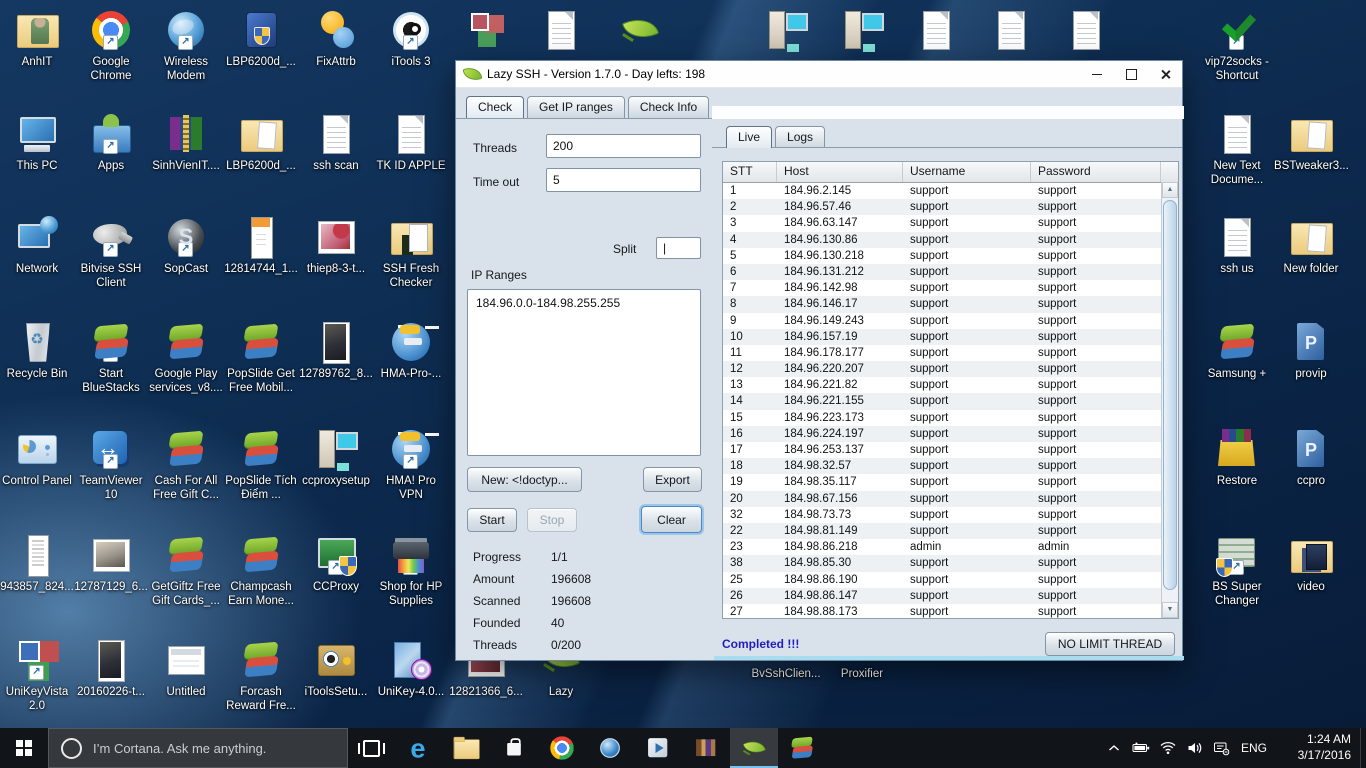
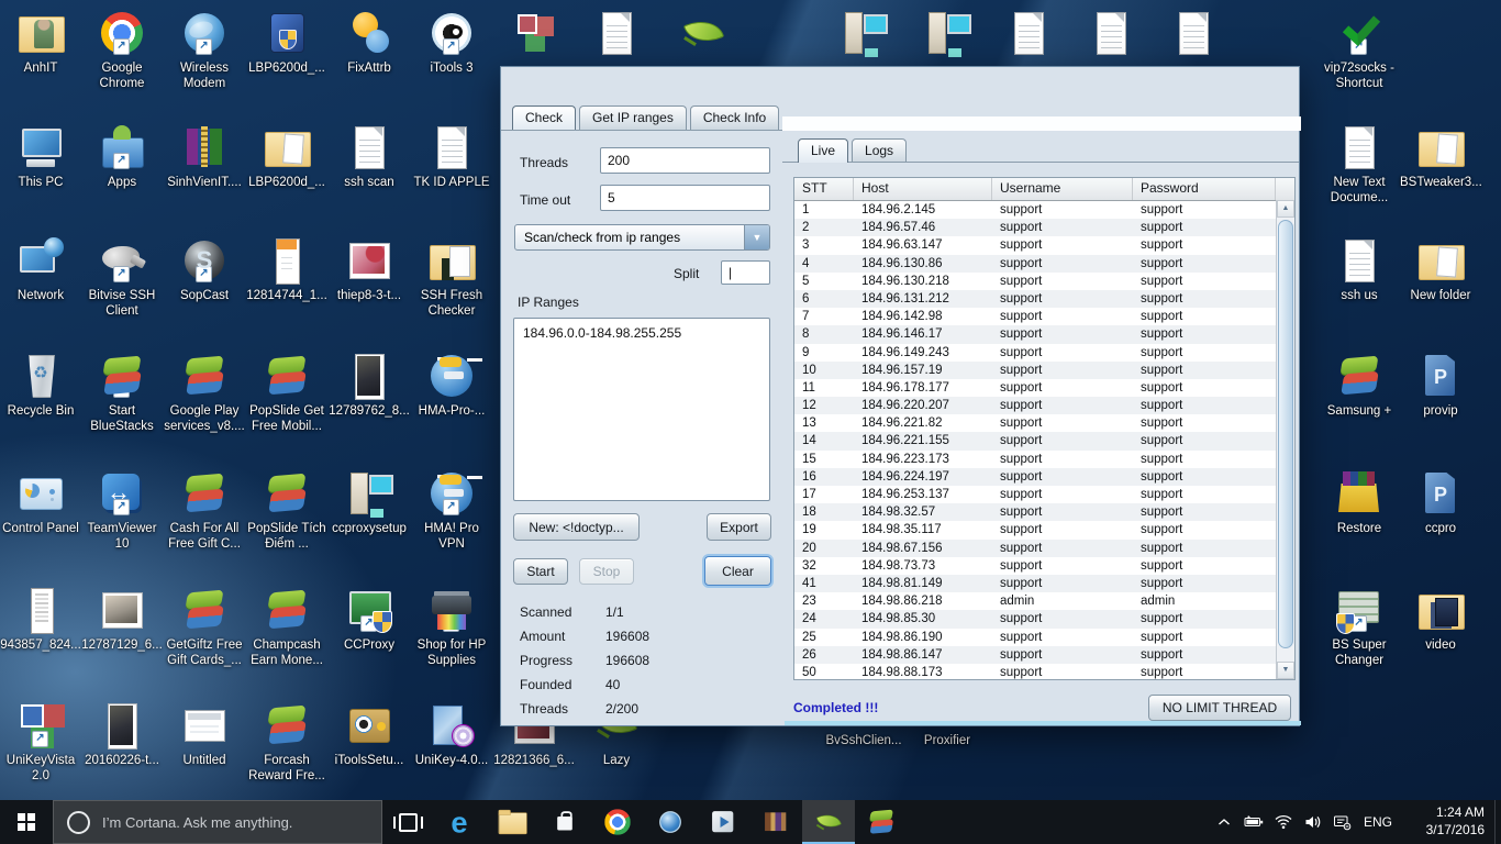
  AnhIT
  ↗
  Google Chrome
  ↗
  Wireless Modem
  LBP6200d_...
  FixAttrb
  ↗
  iTools 3
  This PC
  ↗
  Apps
  SinhVienIT....
  LBP6200d_...
  ssh scan
  TK ID APPLE
  Network
  ↗
  Bitvise SSH Client
  SopCast
  12814744_1...
  thiep8-3-t...
  SSH Fresh Checker
  Recycle Bin
  Start BlueStacks
  Google Play services_v8....
  PopSlide Get Free Mobil...
  12789762_8...
  HMA-Pro-...
  Control Panel
  TeamViewer 10
  Cash For All Free Gift C...
  PopSlide Tích Điểm ...
  ccproxysetup
  ↗
  HMA! Pro VPN
  943857_824...
  12787129_6...
  GetGiftz Free Gift Cards_...
  Champcash Earn Mone...
  ↗
  CCProxy
  Shop for HP Supplies
  ↗
  UniKeyVista 2.0
  20160226-t...
  Untitled
  Forcash Reward Fre...
  iToolsSetu...
  UniKey-4.0...
  12821366_6...
  Lazy
  BvSshClien...
  Proxifier
  ↗
  vip72socks - Shortcut
  New Text Docume...
  BSTweaker3...
  ssh us
  New folder
  Samsung +
  provip
  Restore
  ccpro
  ↗
  BS Super Changer
  video
- Lazy SSH - Version 1.7.0 - Day lefts: 198
  Check
  Get IP ranges
  Check Info
  Threads
  200
  Time out
  5
+ Scan/check from ip ranges
  Split
  |
  IP Ranges
  184.96.0.0-184.98.255.255
  New: <!doctyp...
  Export
  Start
  Stop
  Clear
- Progress
+ Scanned
  1/1
  Amount
  196608
- Scanned
+ Progress
  196608
  Founded
  40
  Threads
- 0/200
+ 2/200
  Live
  Logs
  STT
  Host
  Username
  Password
  1
  184.96.2.145
  support
  support
  2
  184.96.57.46
  support
  support
  3
  184.96.63.147
  support
  support
  4
  184.96.130.86
  support
  support
  5
  184.96.130.218
  support
  support
  6
  184.96.131.212
  support
  support
  7
  184.96.142.98
  support
  support
  8
  184.96.146.17
  support
  support
  9
  184.96.149.243
  support
  support
  10
  184.96.157.19
  support
  support
  11
  184.96.178.177
  support
  support
  12
  184.96.220.207
  support
  support
  13
  184.96.221.82
  support
  support
  14
  184.96.221.155
  support
  support
  15
  184.96.223.173
  support
  support
  16
  184.96.224.197
  support
  support
  17
  184.96.253.137
  support
  support
  18
  184.98.32.57
  support
  support
  19
  184.98.35.117
  support
  support
  20
  184.98.67.156
  support
  support
  32
  184.98.73.73
  support
  support
- 22
+ 41
  184.98.81.149
  support
  support
  23
  184.98.86.218
  admin
  admin
- 38
+ 24
  184.98.85.30
  support
  support
  25
  184.98.86.190
  support
  support
  26
  184.98.86.147
  support
  support
- 27
+ 50
  184.98.88.173
  support
  support
  Completed !!!
  NO LIMIT THREAD
  I’m Cortana. Ask me anything.
  ENG
  1:24 AM
  3/17/2016
